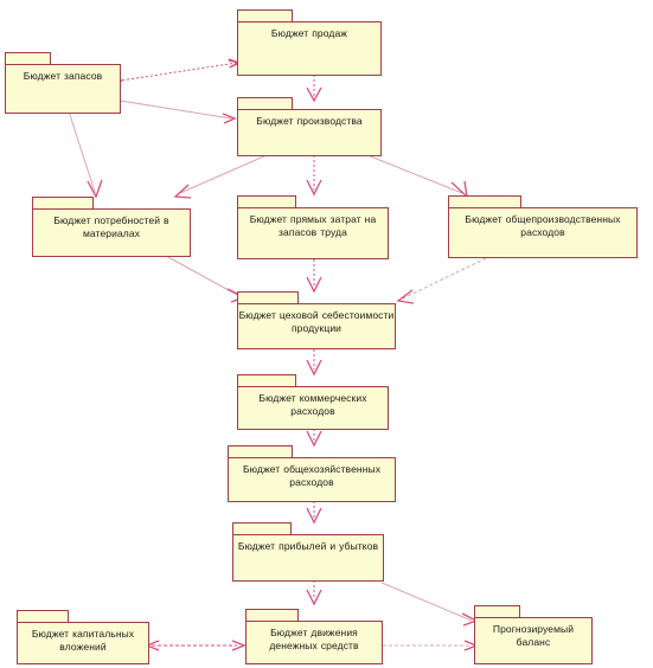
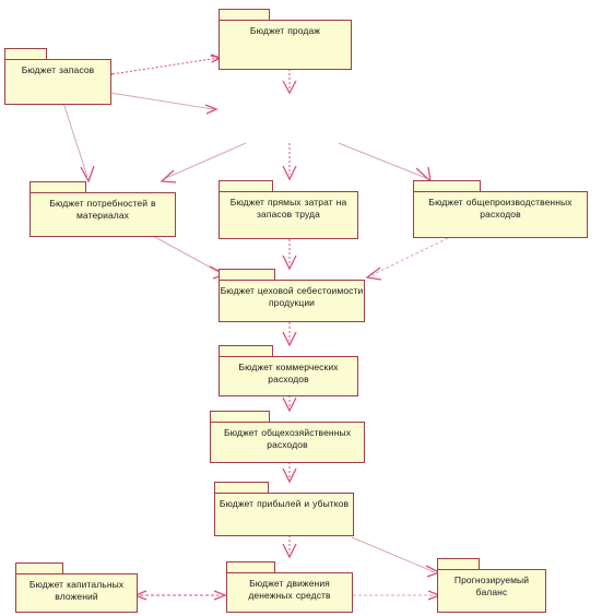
  Бюджет продаж
  Бюджет запасов
- Бюджет производства
  Бюджет потребностей в материалах
  Бюджет прямых затрат на запасов труда
  Бюджет общепроизводственных расходов
  Бюджет цеховой себестоимости продукции
  Бюджет коммерческих расходов
  Бюджет общехозяйственных расходов
  Бюджет прибылей и убытков
  Бюджет капитальных вложений
  Бюджет движения денежных средств
  Прогнозируемый баланс
